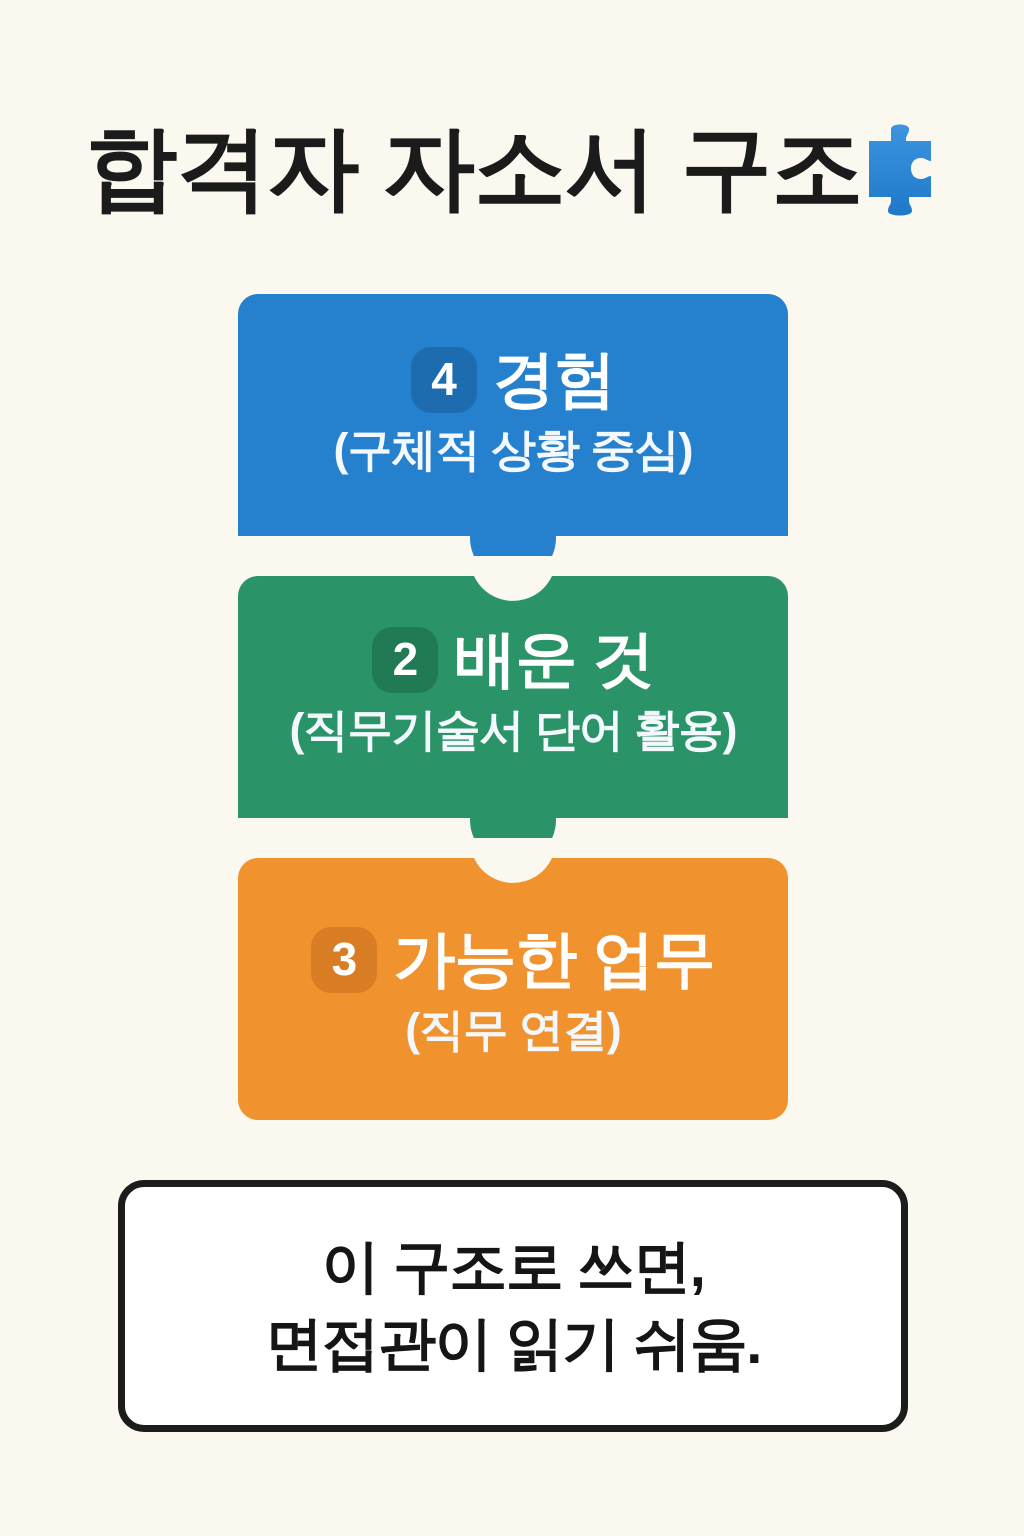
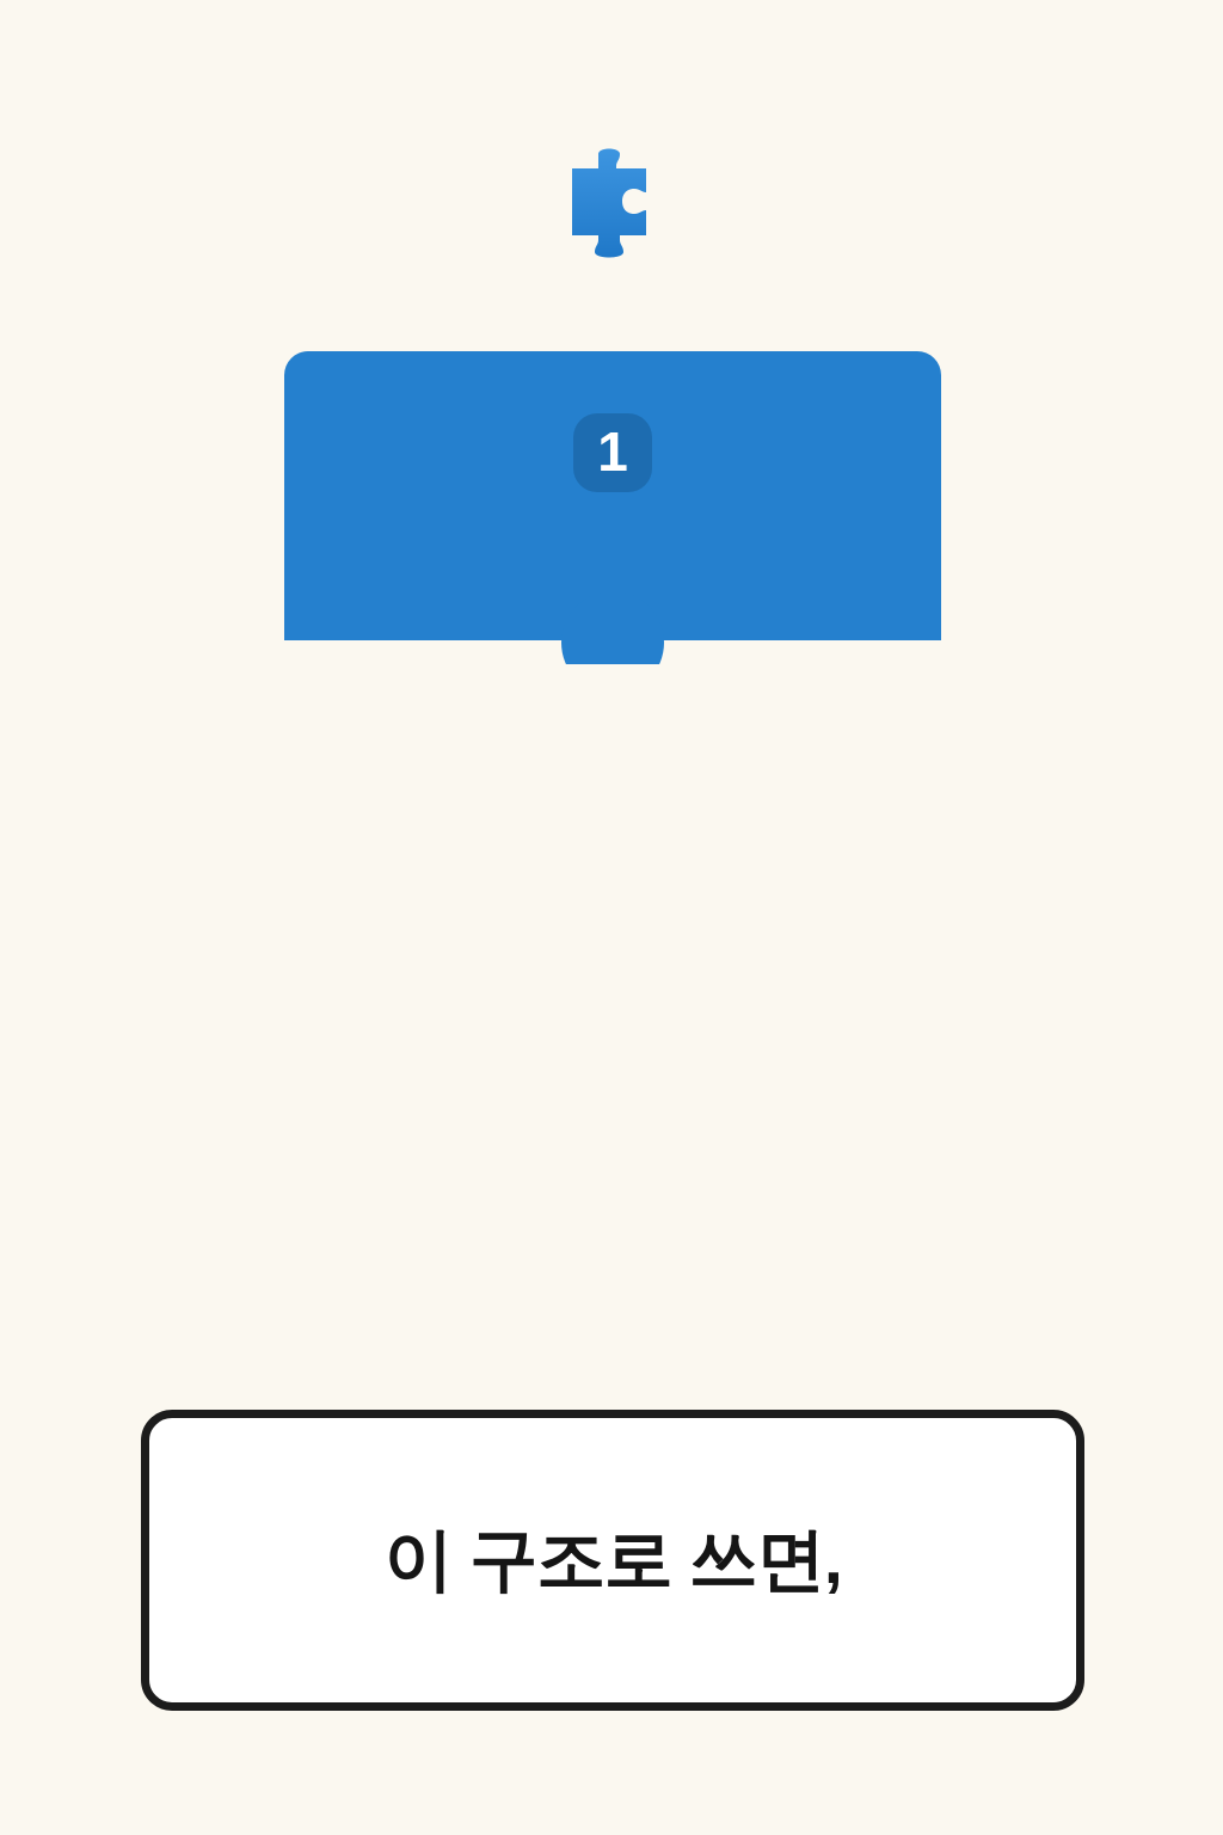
- 합격자 자소서 구조
- 4
+ 1
- 경험
- (구체적 상황 중심)
- 2
- 배운 것
- (직무기술서 단어 활용)
- 3
- 가능한 업무
- (직무 연결)
  이 구조로 쓰면,
- 면접관이 읽기 쉬움.
